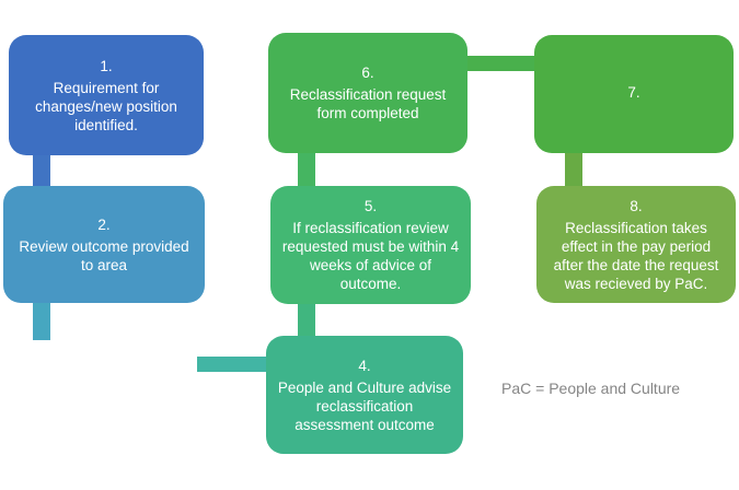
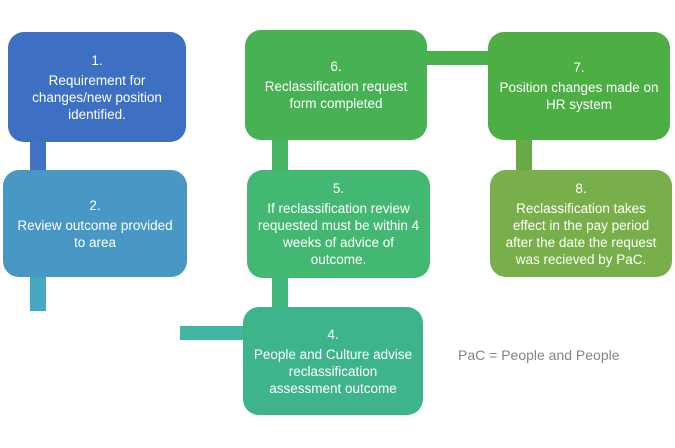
  1.
  Requirement for changes/new position identified.
  2.
  Review outcome provided to area
  4.
  People and Culture advise reclassification assessment outcome
  5.
  If reclassification review requested must be within 4 weeks of advice of outcome.
  6.
  Reclassification request form completed
  7.
+ Position changes made on HR system
  8.
  Reclassification takes effect in the pay period after the date the request was recieved by PaC.
- PaC = People and Culture
+ PaC = People and People
